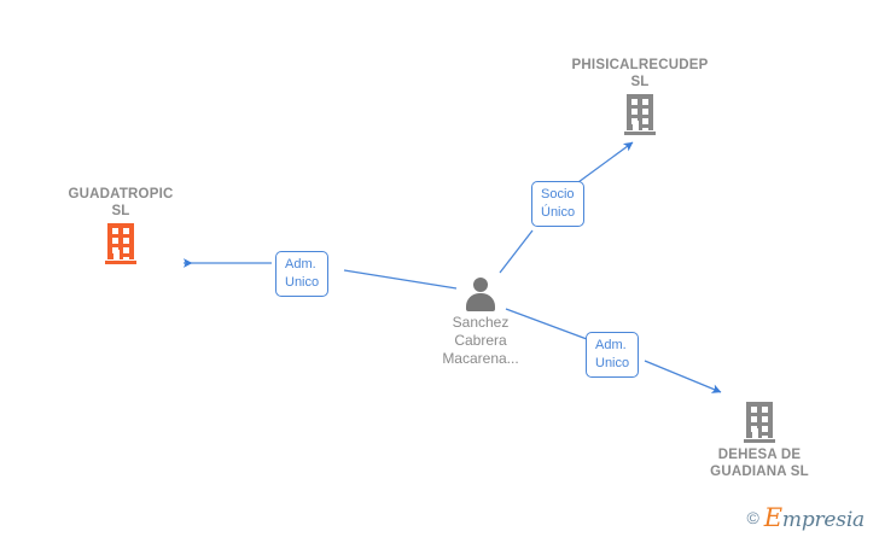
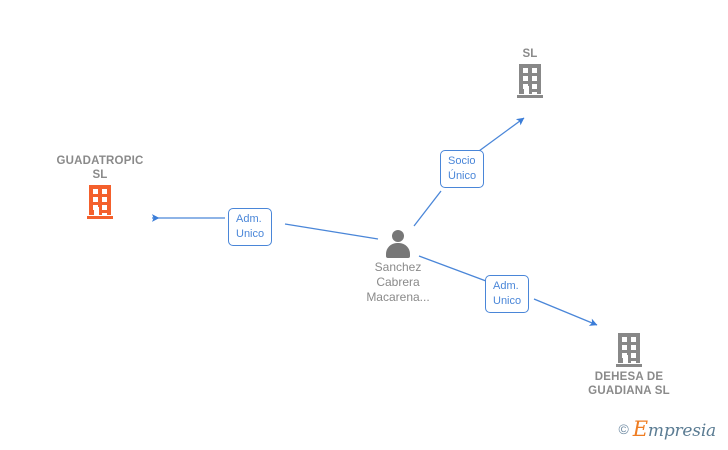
  Adm.
  Unico
  Socio
  Único
  Adm.
  Unico
  GUADATROPIC
  SL
- PHISICALRECUDEP
  SL
  Sanchez
  Cabrera
  Macarena...
  DEHESA DE
  GUADIANA SL
  ©
  Empresia
